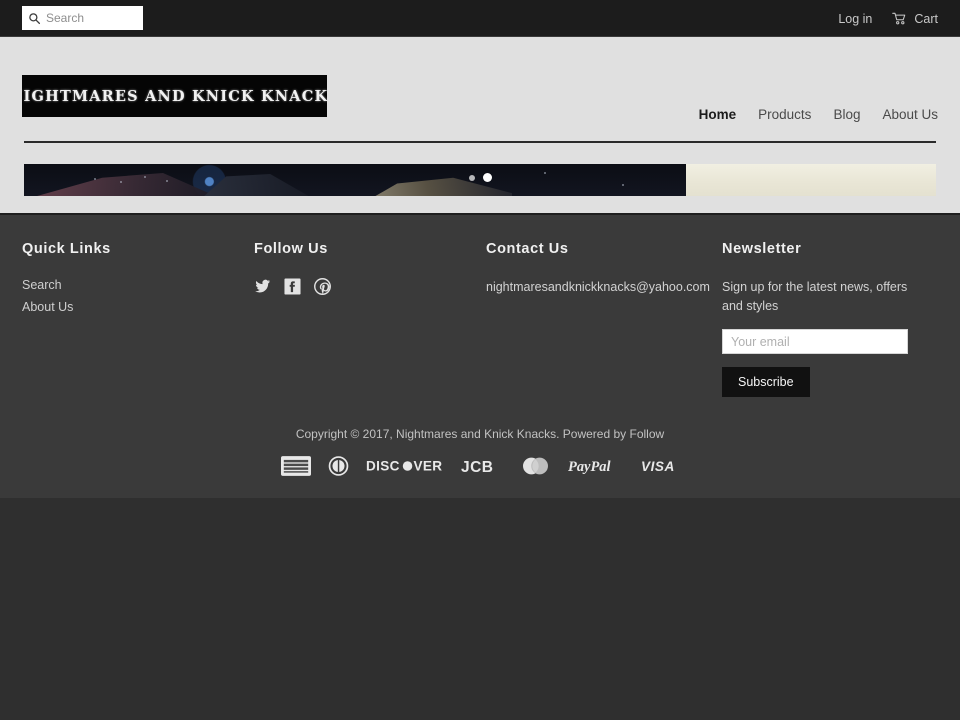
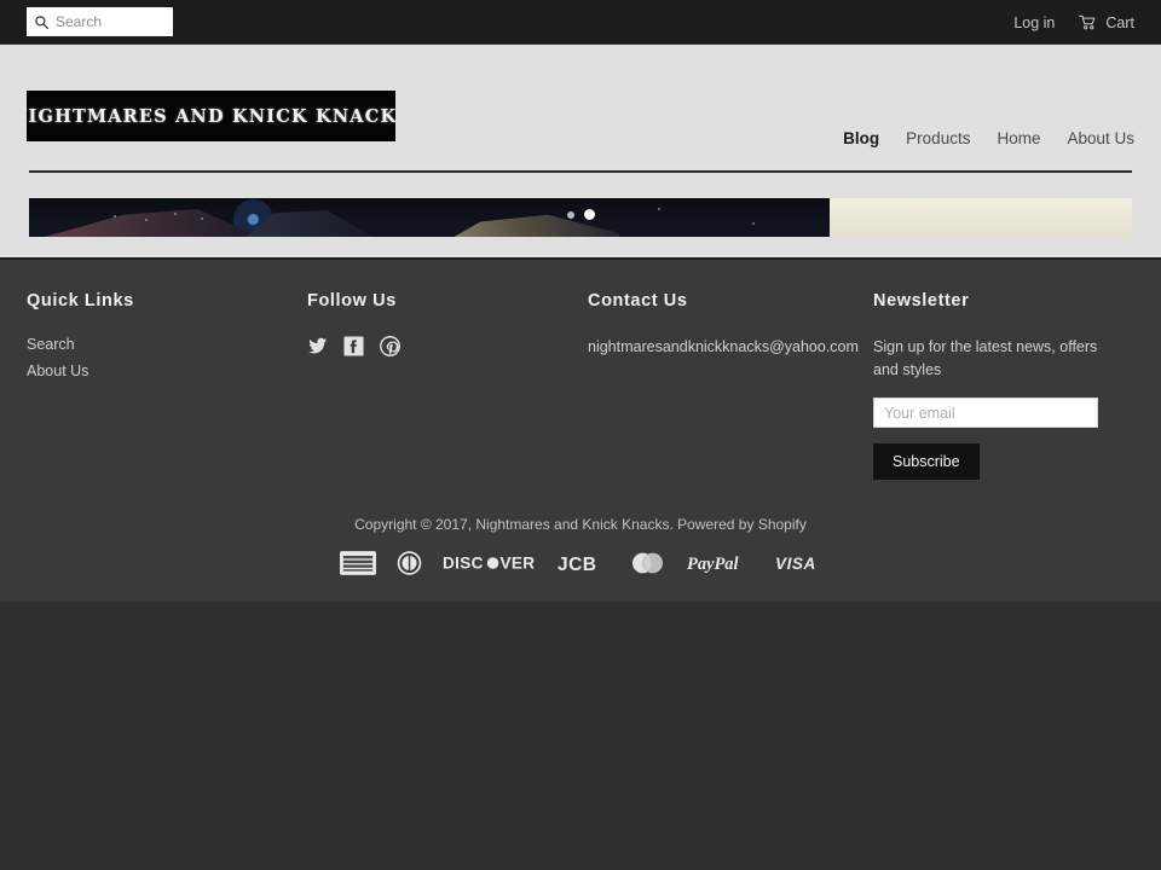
  Search
  Log in
  Cart
  IGHTMARES AND KNICK KNACK
- Home
+ Blog
  Products
- Blog
+ Home
  About Us
  Quick Links
  Search
  About Us
  Follow Us
  Contact Us
  nightmaresandknickknacks@yahoo.com
  Newsletter
  Sign up for the latest news, offers and styles
  Your email Subscribe
- Copyright © 2017, Nightmares and Knick Knacks. Powered by Follow
+ Copyright © 2017, Nightmares and Knick Knacks. Powered by Shopify
  DISC
  VER
  JCB
  PayPal
  VISA
